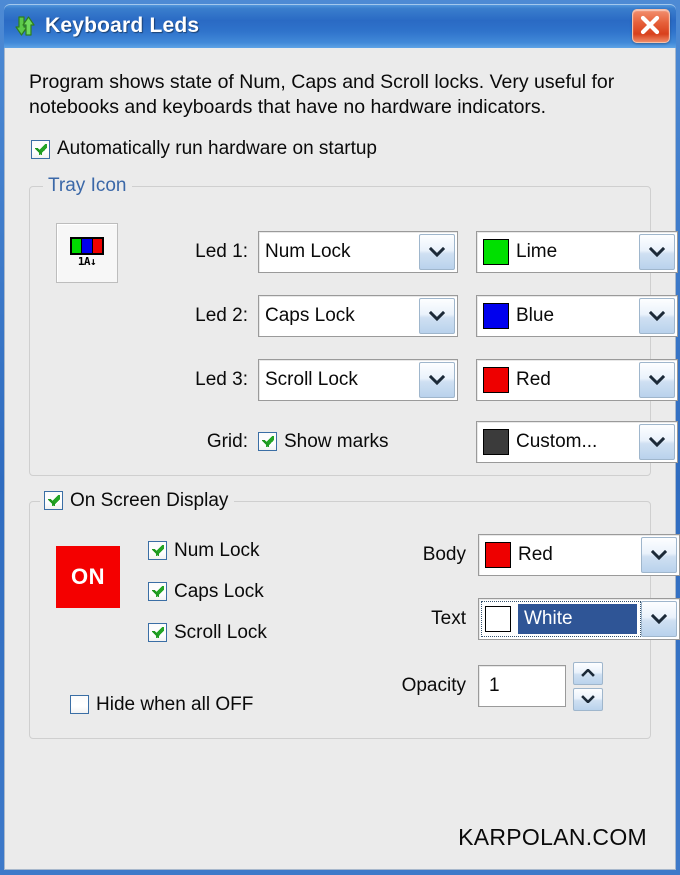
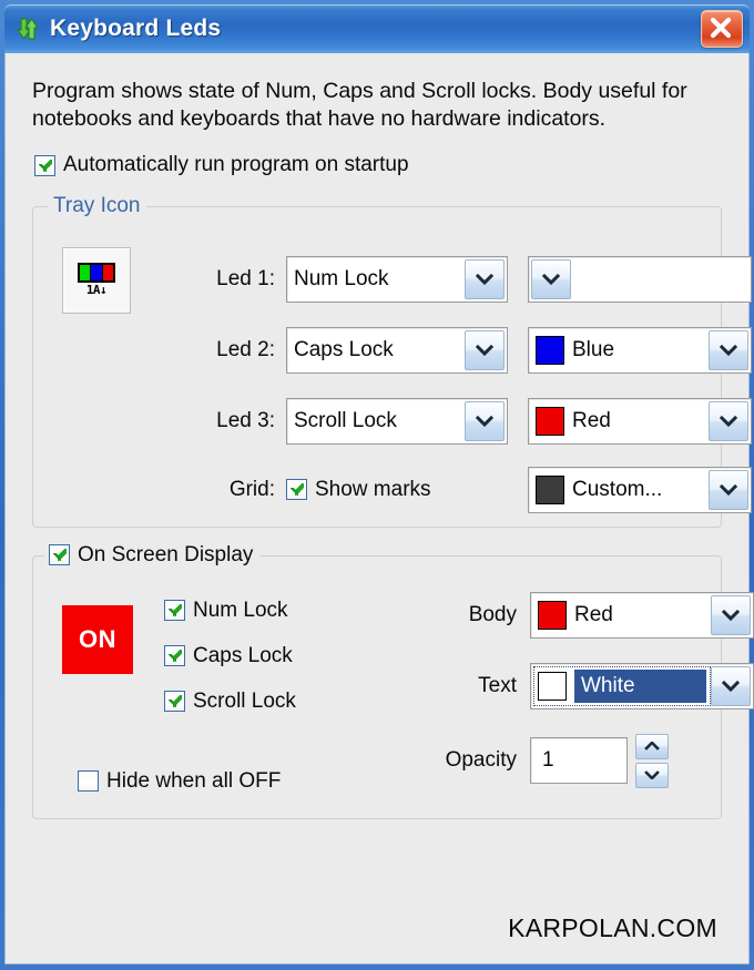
  Keyboard Leds
- Program shows state of Num, Caps and Scroll locks. Very useful for notebooks and keyboards that have no hardware indicators.
+ Program shows state of Num, Caps and Scroll locks. Body useful for notebooks and keyboards that have no hardware indicators.
- Automatically run hardware on startup
+ Automatically run program on startup
  Tray Icon
  1A↓
  Led 1:
  Num Lock
- Lime
  Led 2:
  Caps Lock
  Blue
  Led 3:
  Scroll Lock
  Red
  Grid:
  Show marks
  Custom...
  On Screen Display
  ON
  Num Lock
  Caps Lock
  Scroll Lock
  Hide when all OFF
  Body
  Red
  Text
  White
  Opacity
  1
  KARPOLAN.COM
